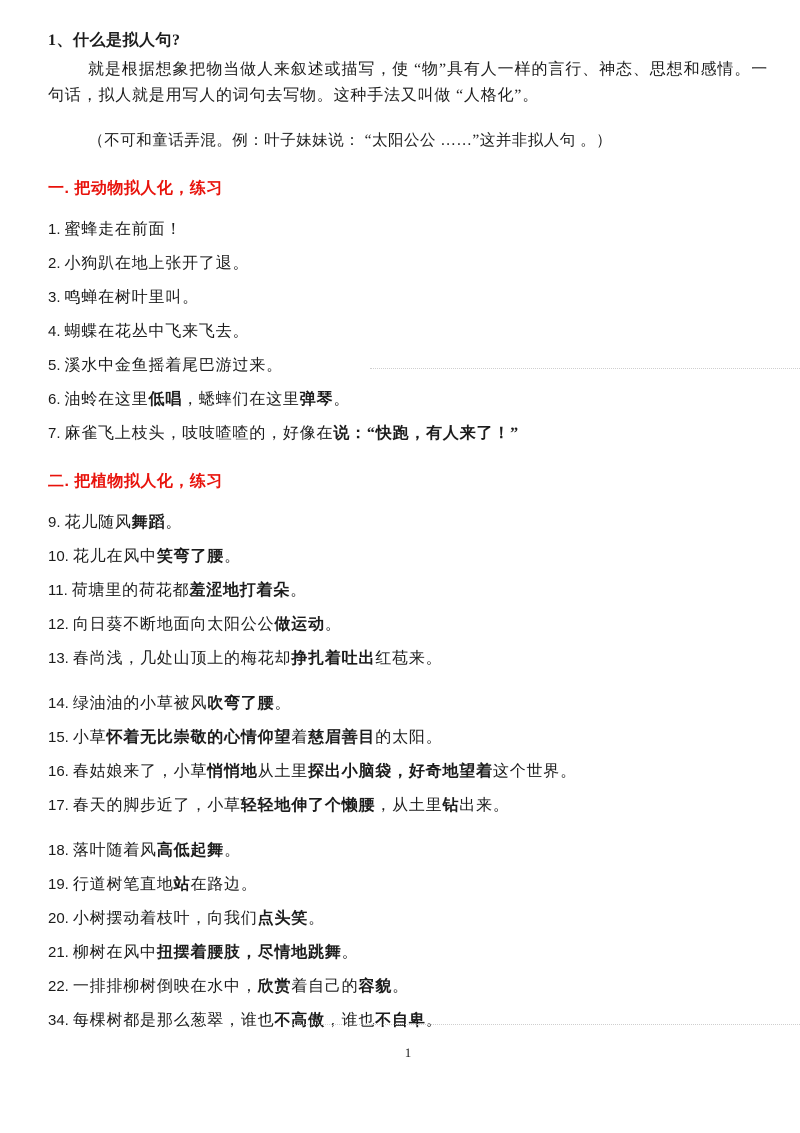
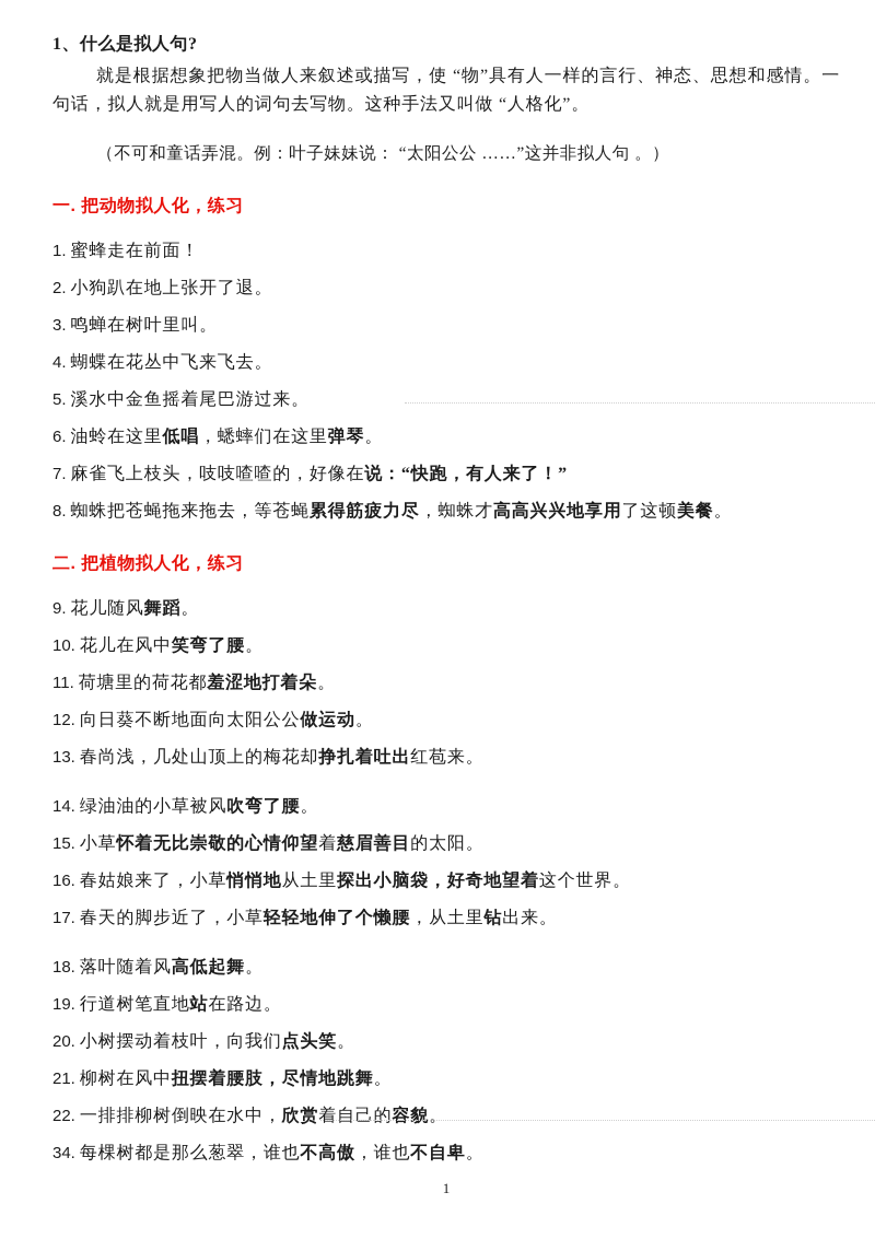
  1、什么是拟人句?
  就是根据想象把物当做人来叙述或描写，使 “物”具有人一样的言行、神态、思想和感情。一句话，拟人就是用写人的词句去写物。这种手法又叫做 “人格化”。
  （不可和童话弄混。例：叶子妹妹说： “太阳公公 ……”这并非拟人句 。）
  一. 把动物拟人化，练习
  1. 蜜蜂走在前面！
  2. 小狗趴在地上张开了退。
  3. 鸣蝉在树叶里叫。
  4. 蝴蝶在花丛中飞来飞去。
  5. 溪水中金鱼摇着尾巴游过来。
  6. 油蛉在这里低唱，蟋蟀们在这里弹琴。
  7. 麻雀飞上枝头，吱吱喳喳的，好像在说：“快跑，有人来了！”
+ 8. 蜘蛛把苍蝇拖来拖去，等苍蝇累得筋疲力尽，蜘蛛才高高兴兴地享用了这顿美餐。
  二. 把植物拟人化，练习
  9. 花儿随风舞蹈。
  10. 花儿在风中笑弯了腰。
  11. 荷塘里的荷花都羞涩地打着朵。
  12. 向日葵不断地面向太阳公公做运动。
  13. 春尚浅，几处山顶上的梅花却挣扎着吐出红苞来。
  14. 绿油油的小草被风吹弯了腰。
  15. 小草怀着无比崇敬的心情仰望着慈眉善目的太阳。
  16. 春姑娘来了，小草悄悄地从土里探出小脑袋，好奇地望着这个世界。
  17. 春天的脚步近了，小草轻轻地伸了个懒腰，从土里钻出来。
  18. 落叶随着风高低起舞。
  19. 行道树笔直地站在路边。
  20. 小树摆动着枝叶，向我们点头笑。
  21. 柳树在风中扭摆着腰肢，尽情地跳舞。
  22. 一排排柳树倒映在水中，欣赏着自己的容貌。
  34. 每棵树都是那么葱翠，谁也不高傲，谁也不自卑。
  1
